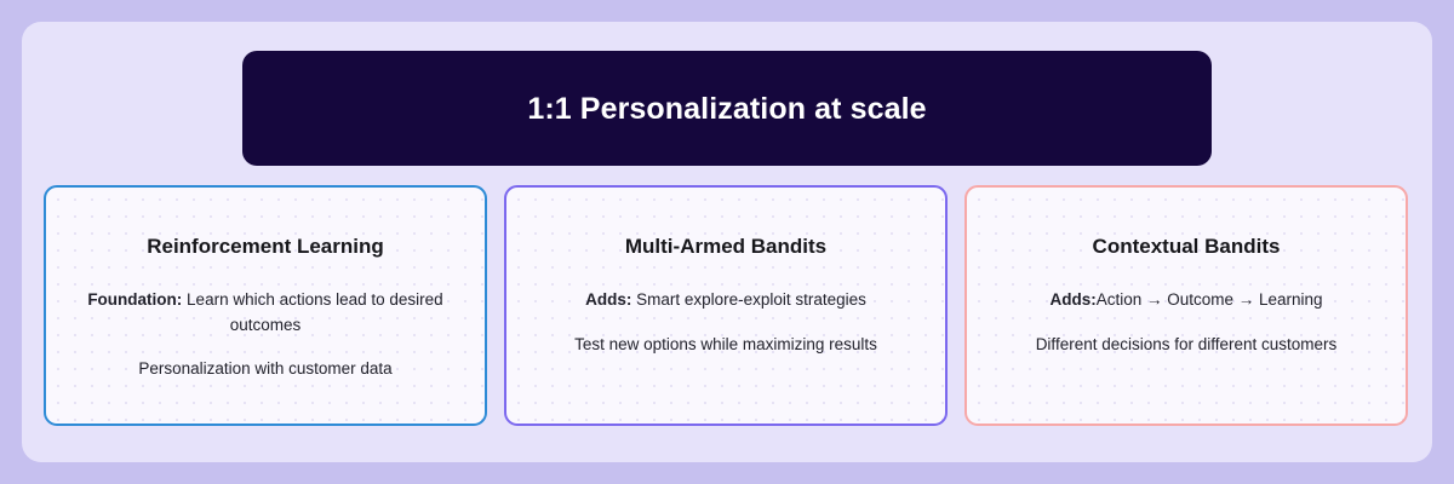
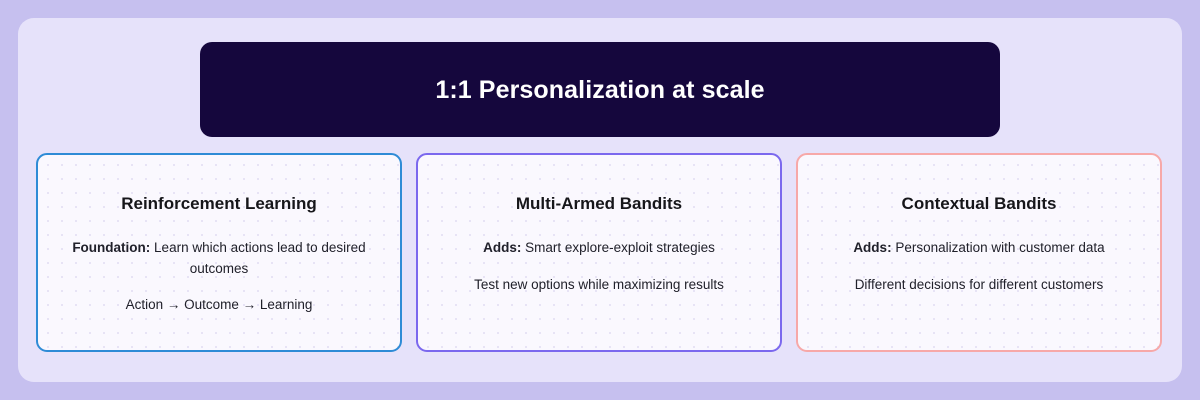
  1:1 Personalization at scale
  Reinforcement Learning
  Foundation: Learn which actions lead to desired outcomes
- Personalization with customer data
+ Action → Outcome → Learning
  Multi-Armed Bandits
  Adds: Smart explore-exploit strategies
  Test new options while maximizing results
  Contextual Bandits
- Adds:Action → Outcome → Learning
+ Adds: Personalization with customer data
  Different decisions for different customers
